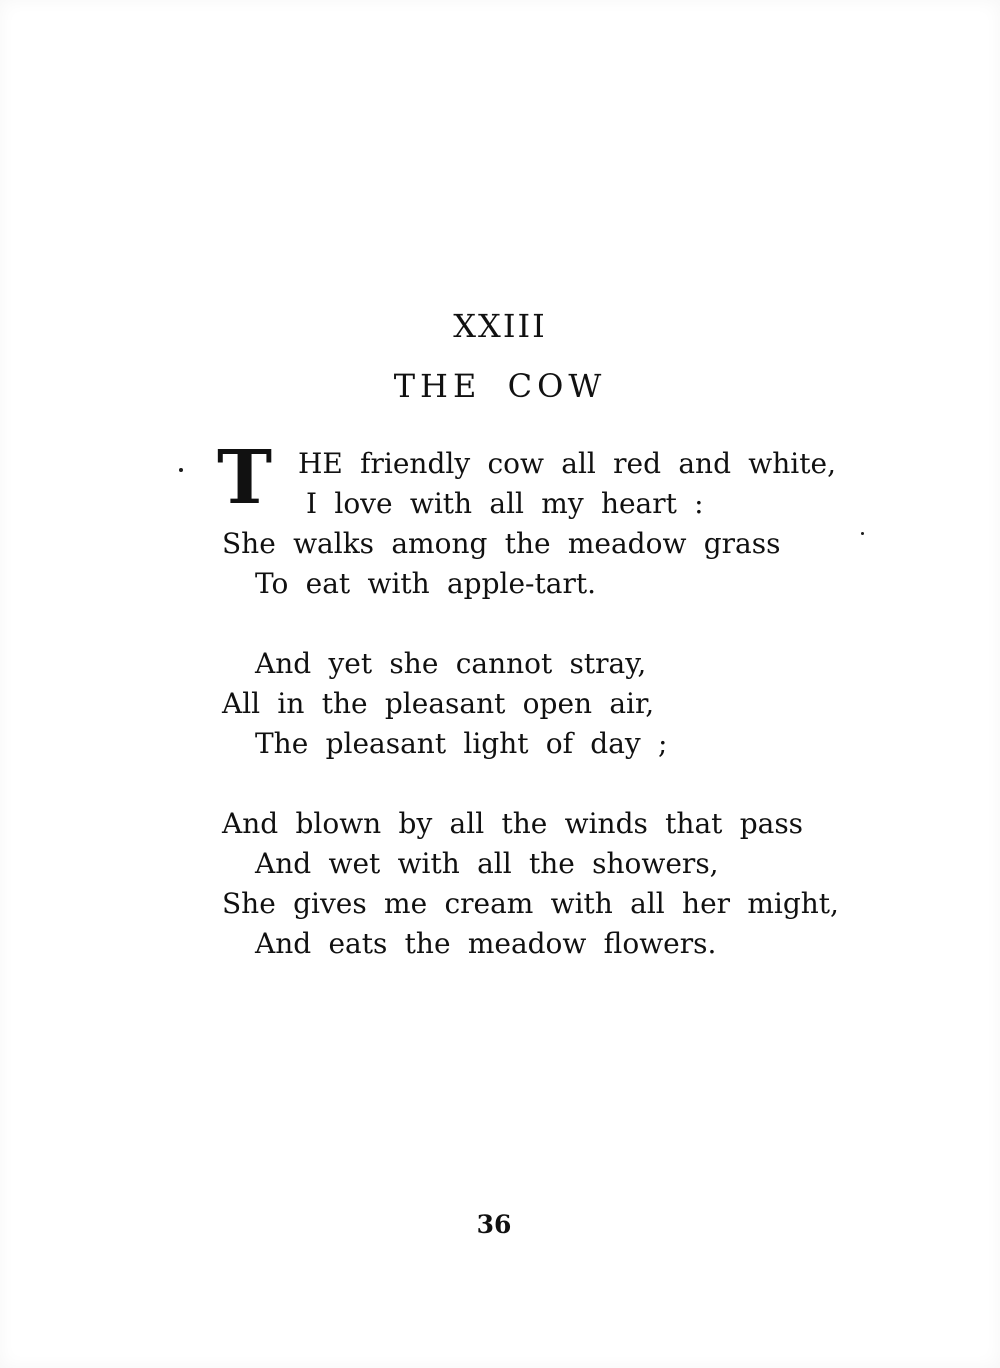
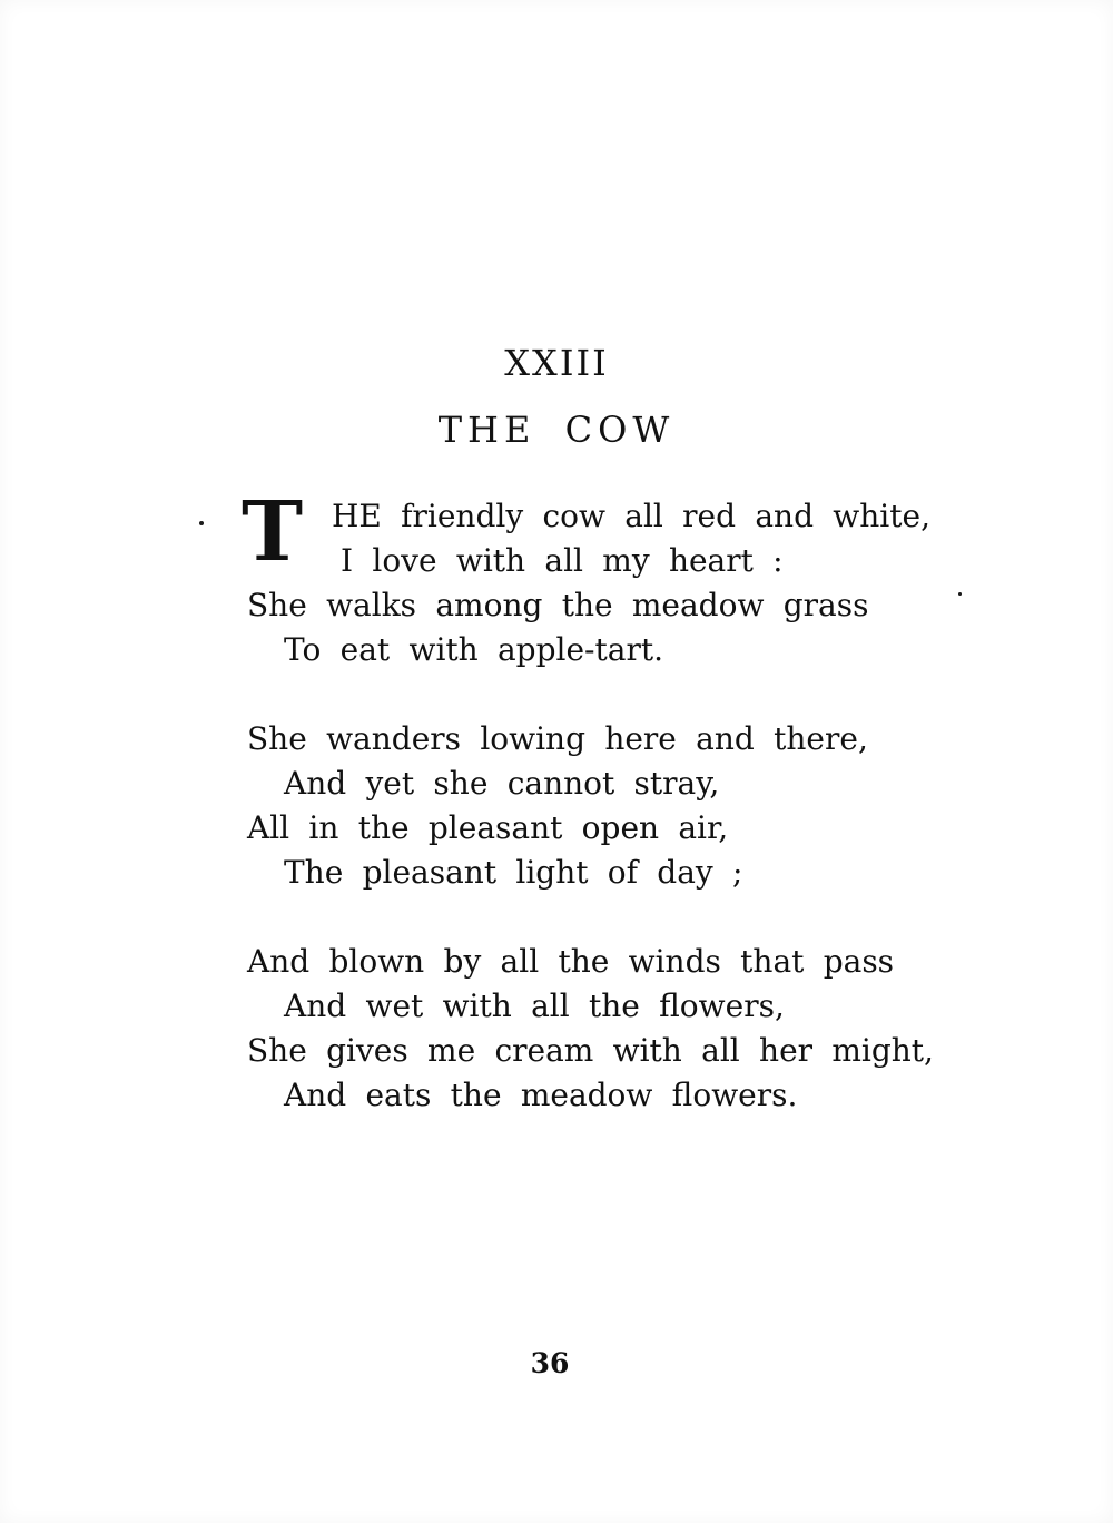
  XXIII
  THE COW
  T
  HE friendly cow all red and white,
  I love with all my heart :
  She walks among the meadow grass
  To eat with apple-tart.
+ She wanders lowing here and there,
  And yet she cannot stray,
  All in the pleasant open air,
  The pleasant light of day ;
  And blown by all the winds that pass
- And wet with all the showers,
+ And wet with all the flowers,
  She gives me cream with all her might,
  And eats the meadow flowers.
  36
